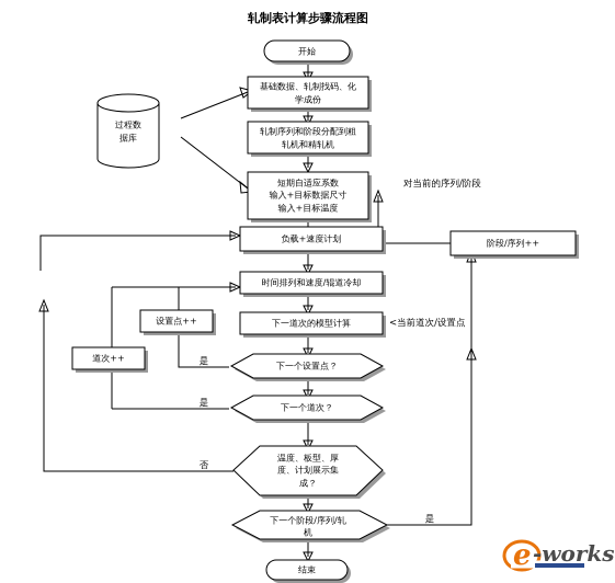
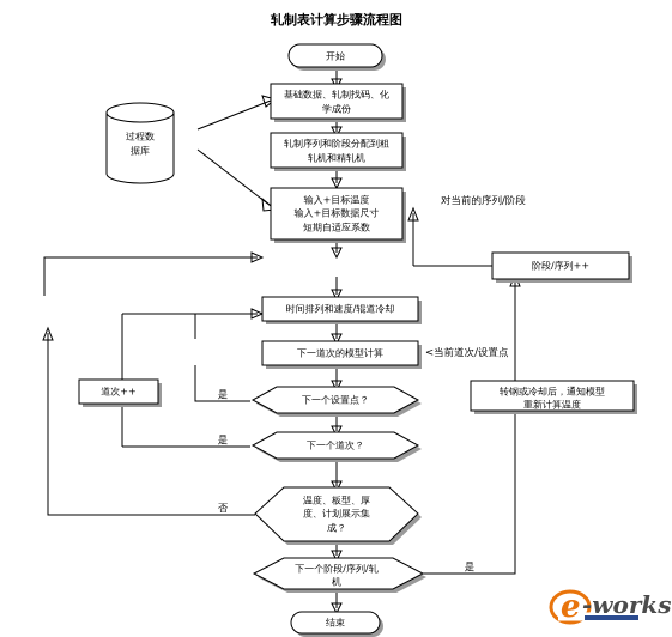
  轧制表计算步骤流程图
  开始
  基础数据、轧制找码、化
  学成份
  轧制序列和阶段分配到粗
  轧机和精轧机
- 短期自适应系数
+ 输入+目标温度
  输入+目标数据尺寸
- 输入+目标温度
+ 短期自适应系数
- 负载+速度计划
  时间排列和速度/辊道冷却
  下一道次的模型计算
  下一个设置点？
  下一个道次？
  温度、板型、厚
  度、计划展示集
  成？
  下一个阶段/序列/轧
  机
  结束
  过程数
  据库
- 设置点++
  道次++
  阶段/序列++
+ 转钢或冷却后，通知模型
+ 重新计算温度
  对当前的序列/阶段
  <当前道次/设置点
  是
  是
  否
  是
  e
  -works
